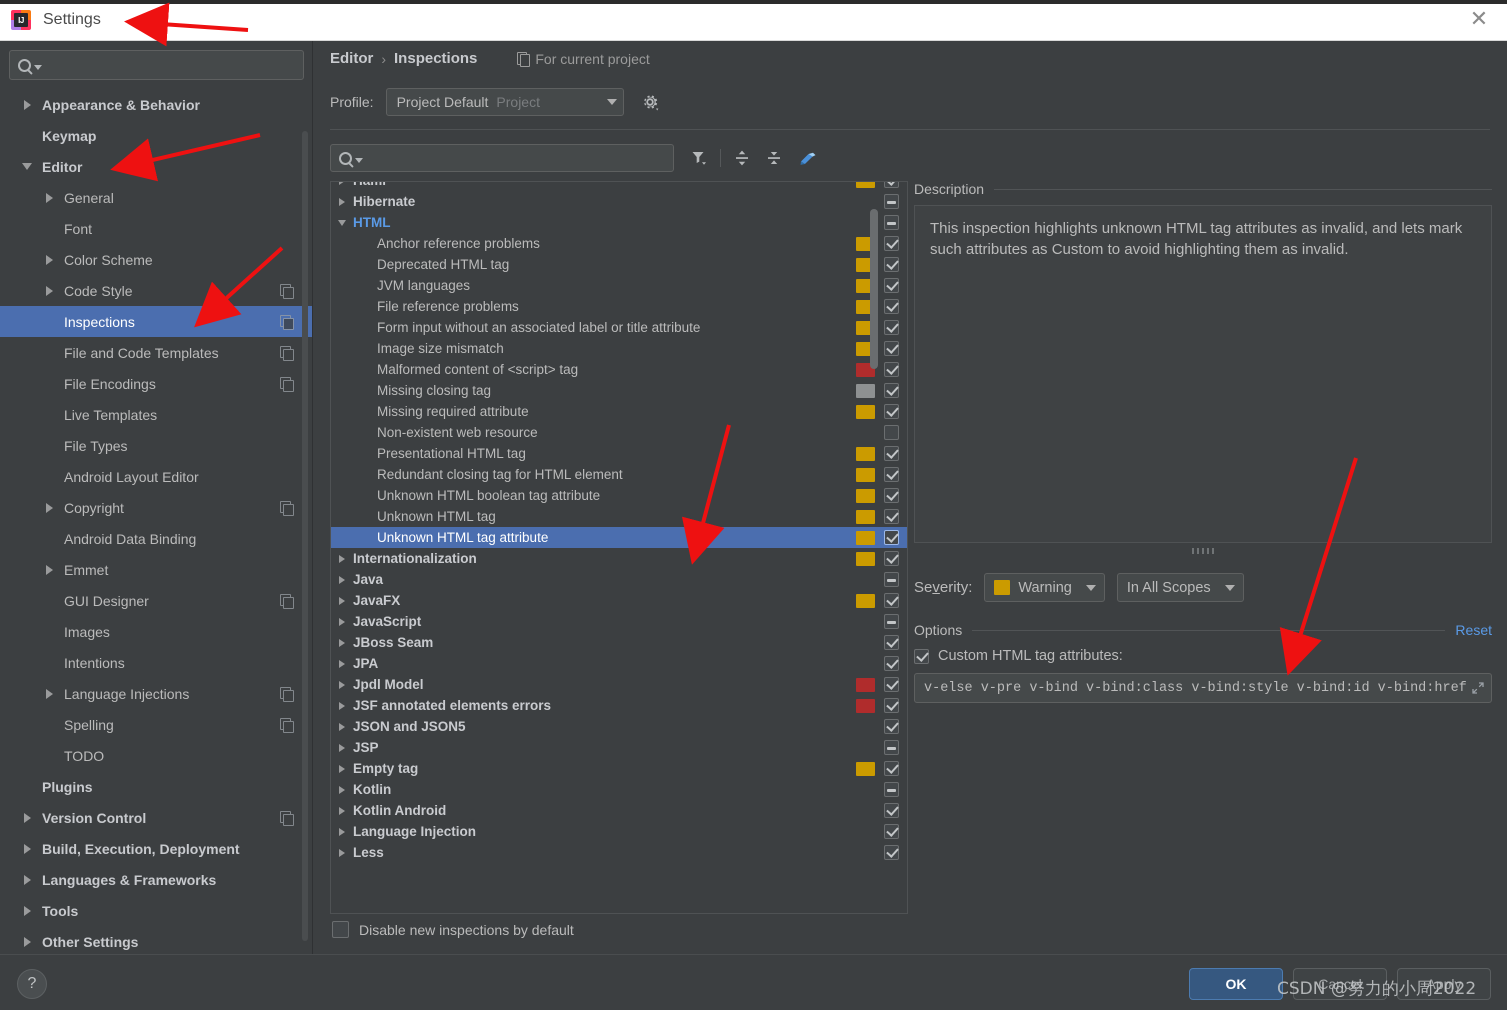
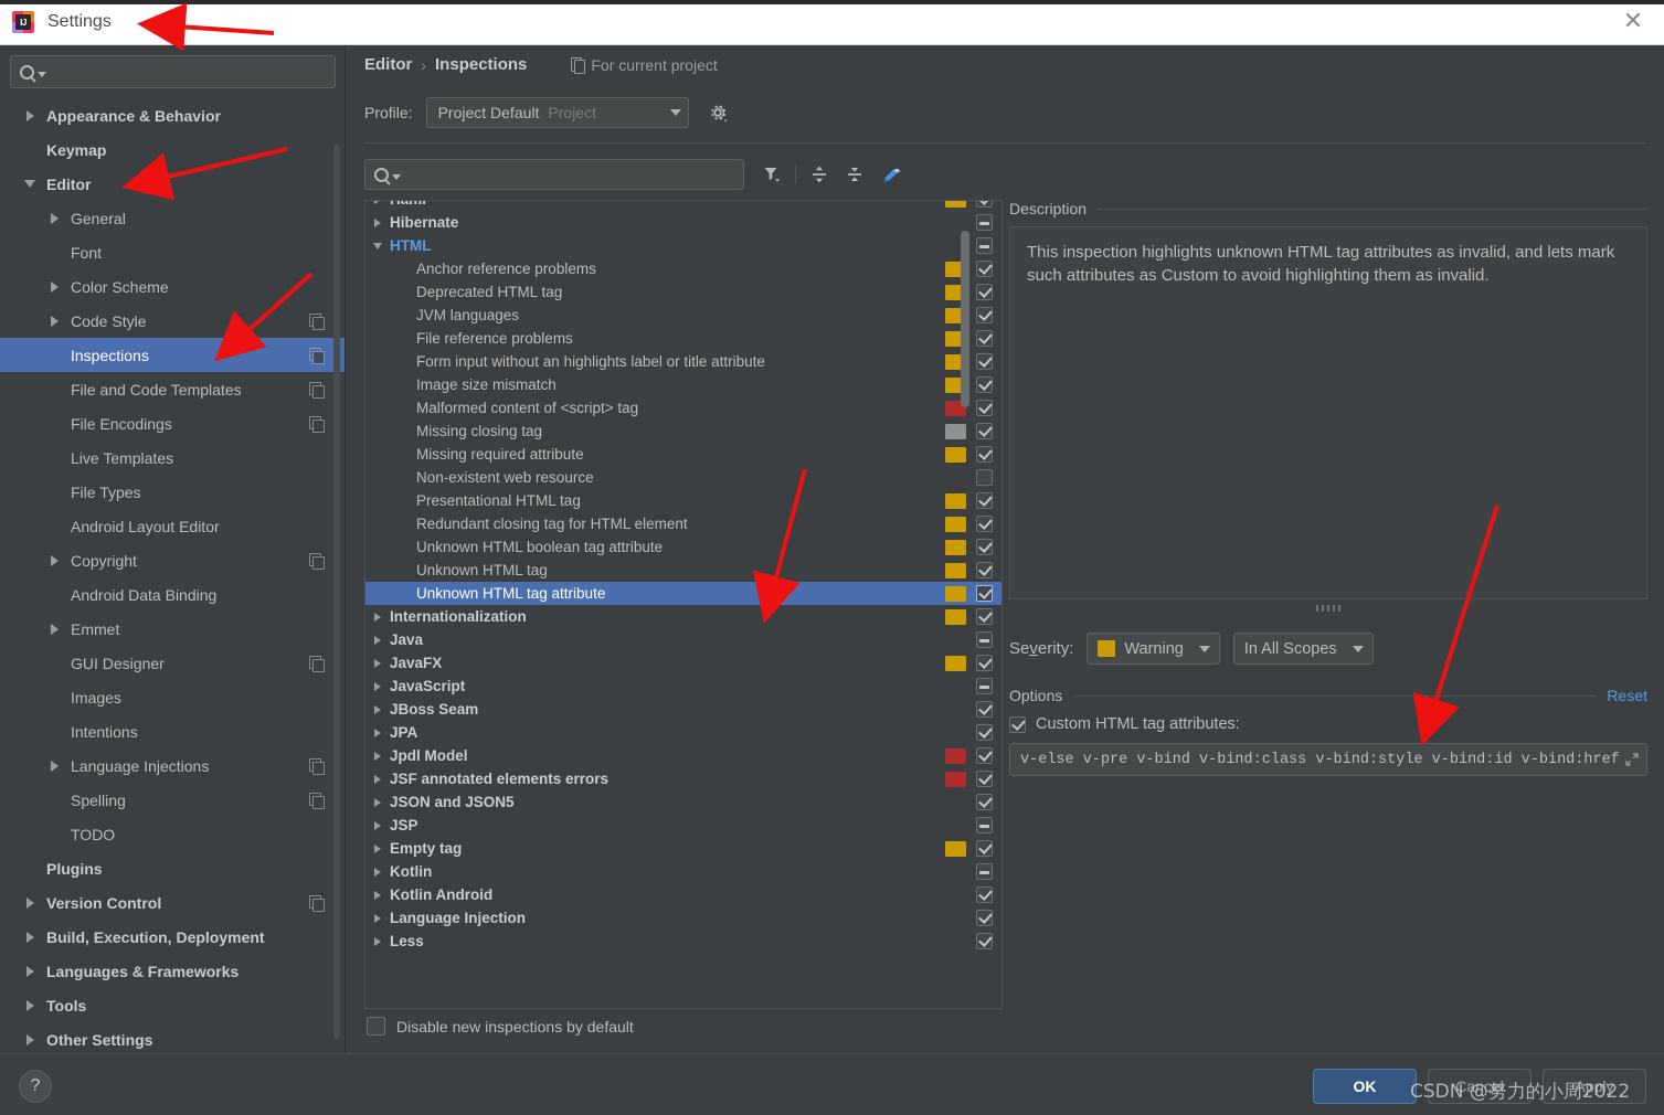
  IJ
  Settings
  ✕
  Appearance & Behavior
  Keymap
  Editor
  General
  Font
  Color Scheme
  Code Style
  Inspections
  File and Code Templates
  File Encodings
  Live Templates
  File Types
  Android Layout Editor
  Copyright
  Android Data Binding
  Emmet
  GUI Designer
  Images
  Intentions
  Language Injections
  Spelling
  TODO
  Plugins
  Version Control
  Build, Execution, Deployment
  Languages & Frameworks
  Tools
  Other Settings
  Editor
  ›
  Inspections
  For current project
  Profile:
  Project Default
  Project
  Hibernate
  HTML
  Anchor reference problems
  Deprecated HTML tag
  JVM languages
  File reference problems
- Form input without an associated label or title attribute
+ Form input without an highlights label or title attribute
  Image size mismatch
  Malformed content of <script> tag
  Missing closing tag
  Missing required attribute
  Non-existent web resource
  Presentational HTML tag
  Redundant closing tag for HTML element
  Unknown HTML boolean tag attribute
  Unknown HTML tag
  Unknown HTML tag attribute
  Internationalization
  Java
  JavaFX
  JavaScript
  JBoss Seam
  JPA
  Jpdl Model
  JSF annotated elements errors
  JSON and JSON5
  JSP
  Empty tag
  Kotlin
  Kotlin Android
  Language Injection
  Less
  Disable new inspections by default
  Description
  This inspection highlights unknown HTML tag attributes as invalid, and lets mark such attributes as Custom to avoid highlighting them as invalid.
  Severity:
  Warning
  In All Scopes
  Options
  Reset
  Custom HTML tag attributes:
  v-else v-pre v-bind v-bind:class v-bind:style v-bind:id v-bind:href
  ?
  OK
  Cancel
  Apply
  CSDN @努力的小周2022
